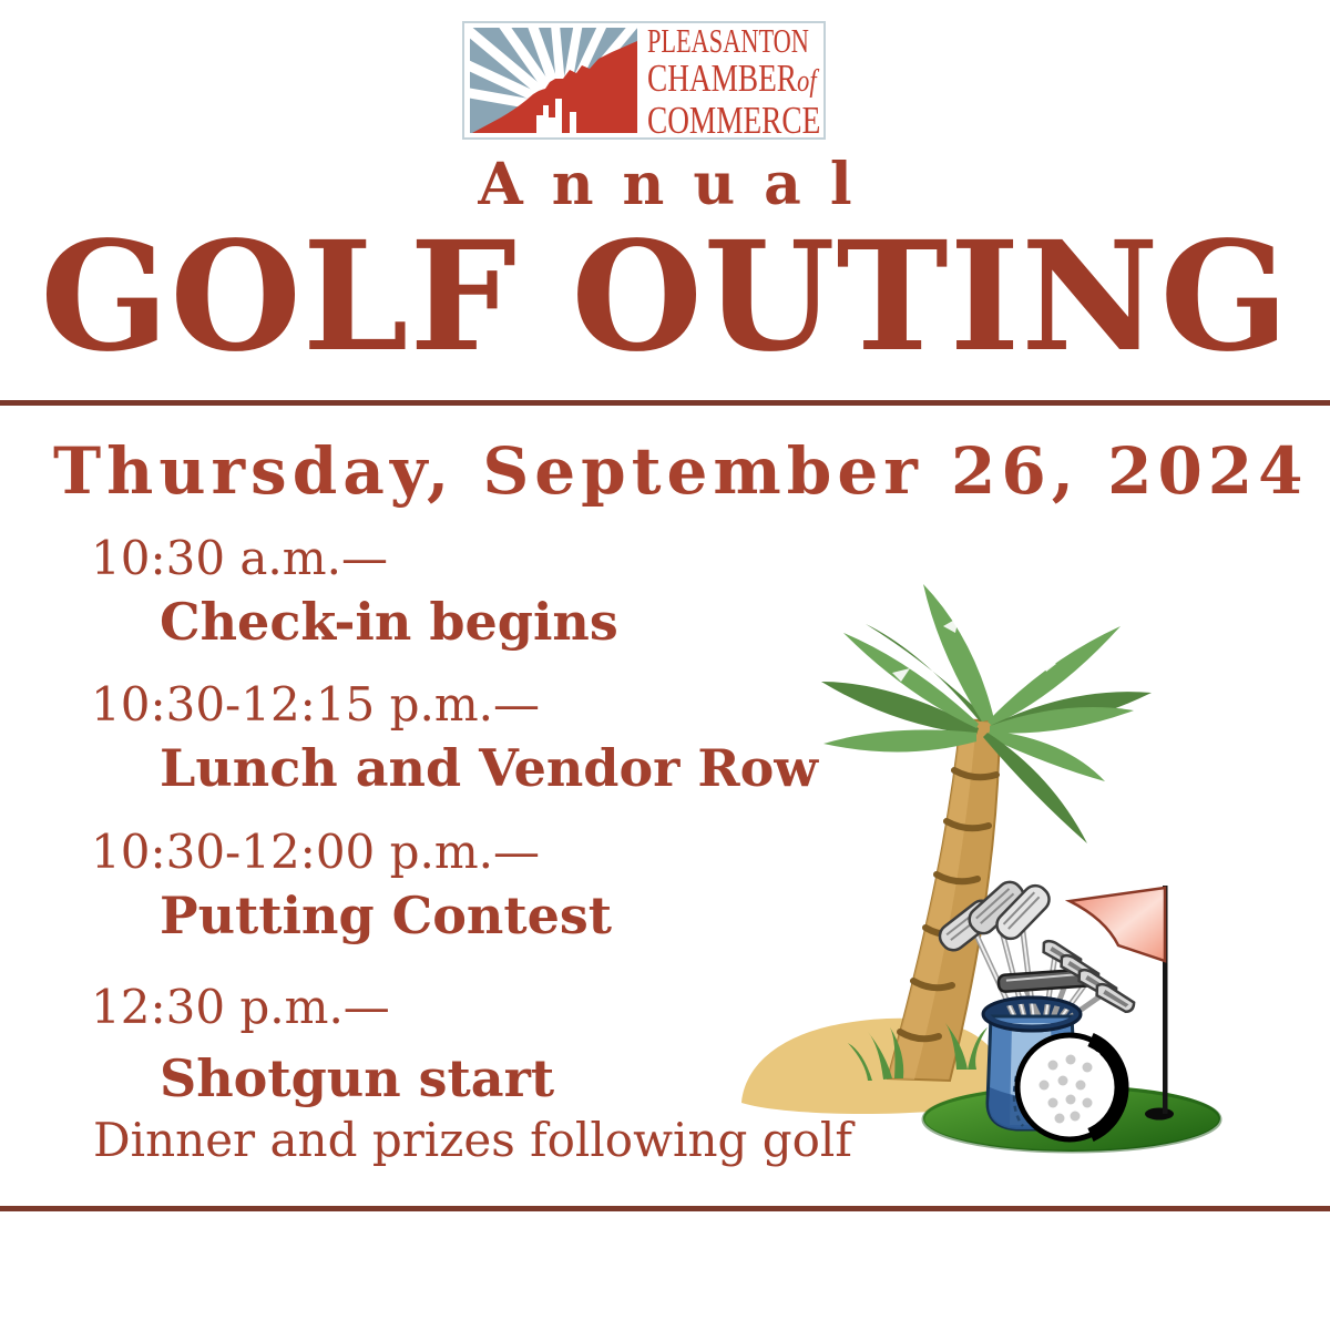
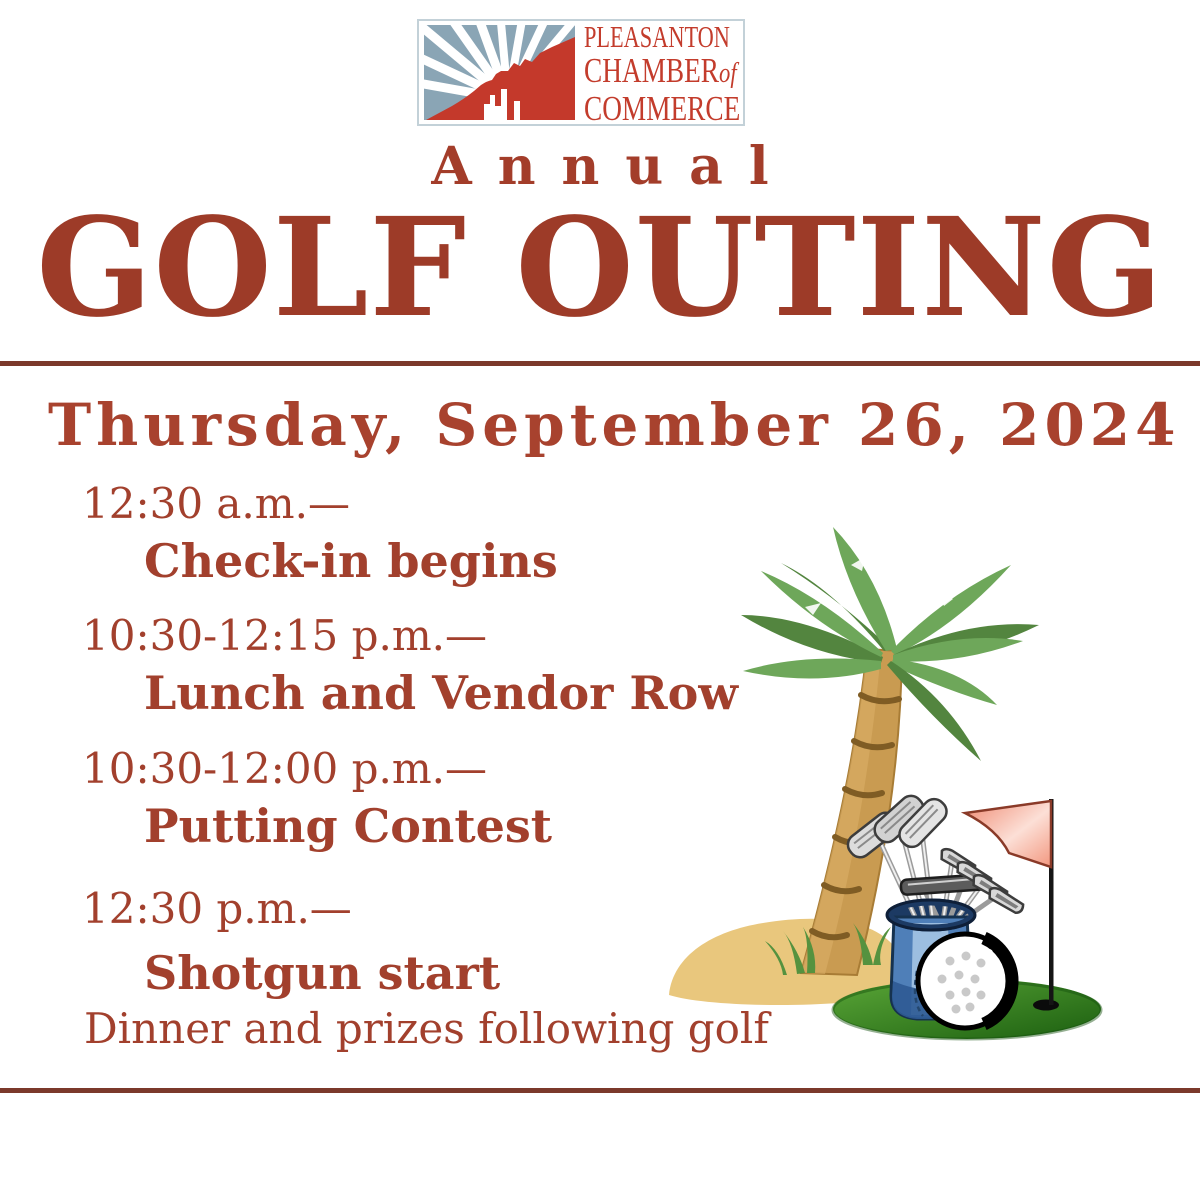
  PLEASANTON
  CHAMBERof
  COMMERCE
  Annual
  GOLF OUTING
  Thursday, September 26, 2024
- 10:30 a.m.—
+ 12:30 a.m.—
  Check-in begins
  10:30-12:15 p.m.—
  Lunch and Vendor Row
  10:30-12:00 p.m.—
  Putting Contest
  12:30 p.m.—
  Shotgun start
  Dinner and prizes following golf
